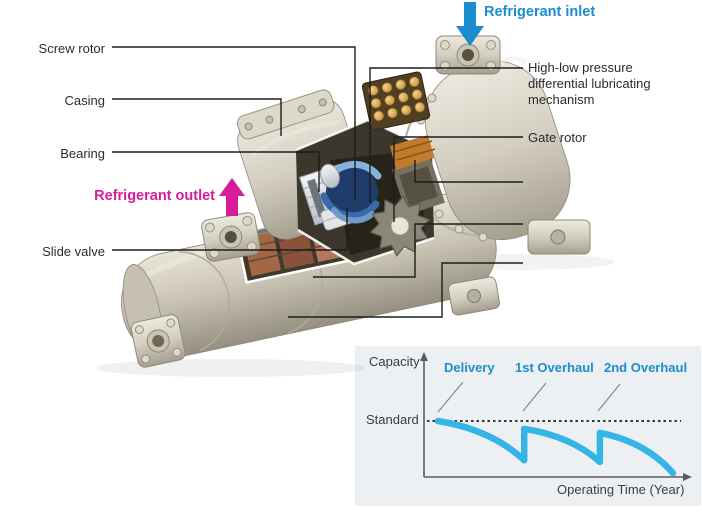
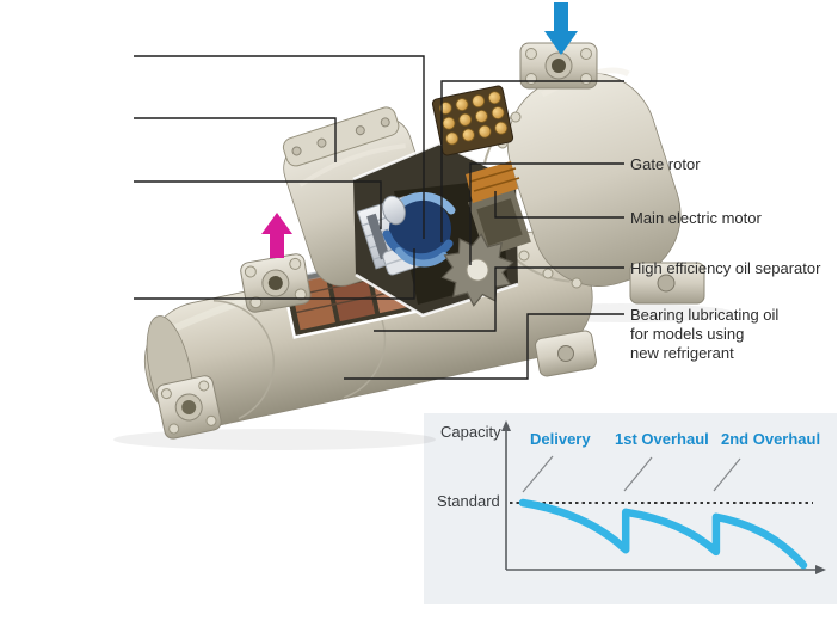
- Screw rotor
- Casing
- Bearing
- Slide valve
- Refrigerant inlet
- Refrigerant outlet
- High-low pressure
- differential lubricating
- mechanism
  Gate rotor
+ Main electric motor
+ High efficiency oil separator
+ Bearing lubricating oil
+ for models using
+ new refrigerant
  Capacity
  Standard
  Delivery
  1st Overhaul
  2nd Overhaul
- Operating Time (Year)
